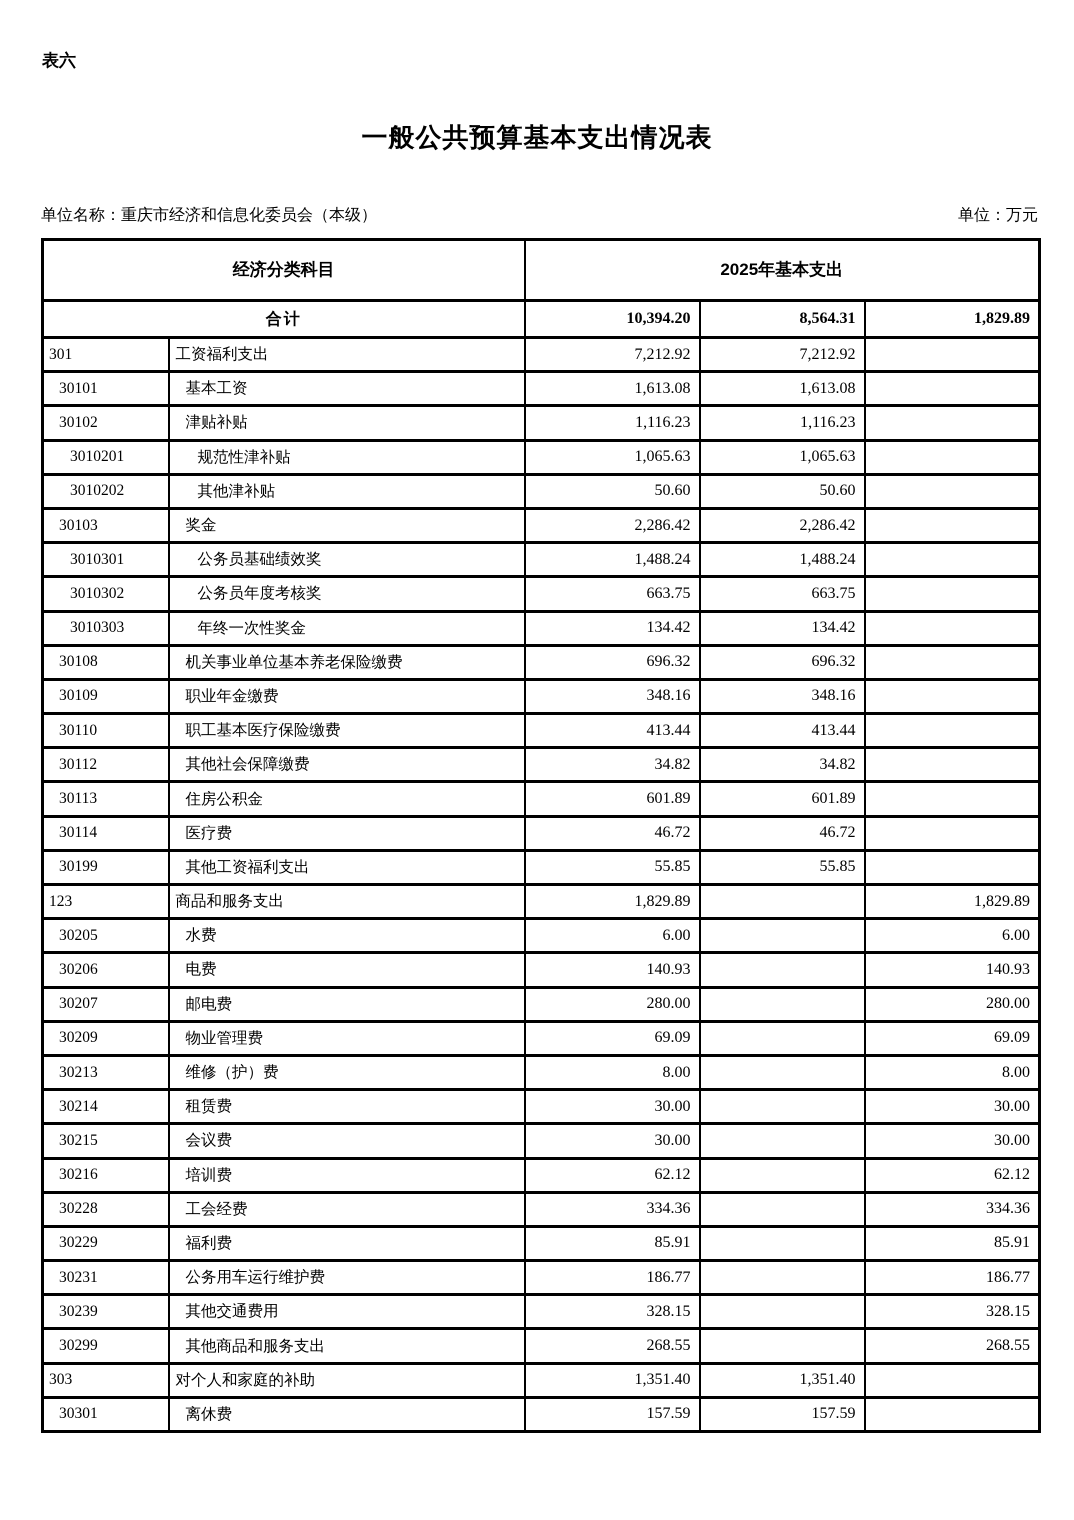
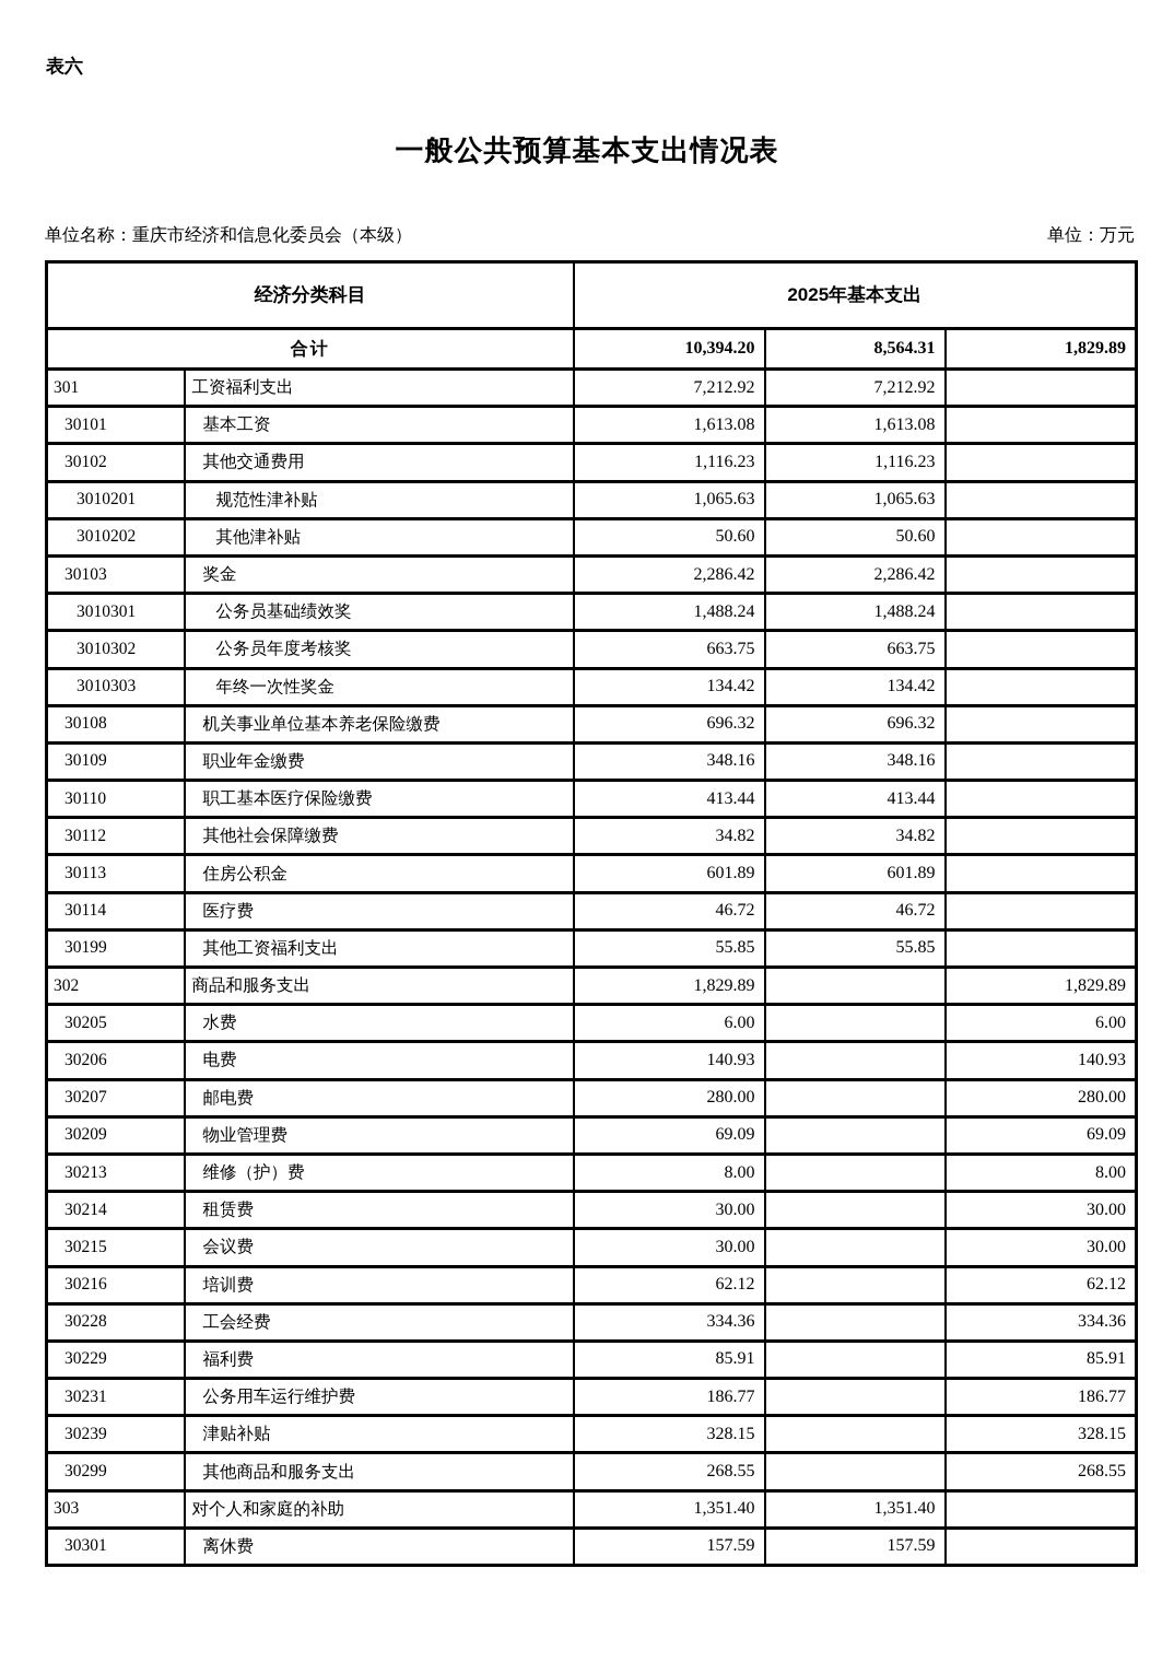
  表六
  一般公共预算基本支出情况表
  单位名称：重庆市经济和信息化委员会（本级）
  单位：万元
  经济分类科目	2025年基本支出
  合计	10,394.20	8,564.31	1,829.89
  301	工资福利支出	7,212.92	7,212.92
  30101	基本工资	1,613.08	1,613.08
- 30102	津贴补贴	1,116.23	1,116.23
+ 30102	其他交通费用	1,116.23	1,116.23
  3010201	规范性津补贴	1,065.63	1,065.63
  3010202	其他津补贴	50.60	50.60
  30103	奖金	2,286.42	2,286.42
  3010301	公务员基础绩效奖	1,488.24	1,488.24
  3010302	公务员年度考核奖	663.75	663.75
  3010303	年终一次性奖金	134.42	134.42
  30108	机关事业单位基本养老保险缴费	696.32	696.32
  30109	职业年金缴费	348.16	348.16
  30110	职工基本医疗保险缴费	413.44	413.44
  30112	其他社会保障缴费	34.82	34.82
  30113	住房公积金	601.89	601.89
  30114	医疗费	46.72	46.72
  30199	其他工资福利支出	55.85	55.85
- 123	商品和服务支出	1,829.89		1,829.89
+ 302	商品和服务支出	1,829.89		1,829.89
  30205	水费	6.00		6.00
  30206	电费	140.93		140.93
  30207	邮电费	280.00		280.00
  30209	物业管理费	69.09		69.09
  30213	维修（护）费	8.00		8.00
  30214	租赁费	30.00		30.00
  30215	会议费	30.00		30.00
  30216	培训费	62.12		62.12
  30228	工会经费	334.36		334.36
  30229	福利费	85.91		85.91
  30231	公务用车运行维护费	186.77		186.77
- 30239	其他交通费用	328.15		328.15
+ 30239	津贴补贴	328.15		328.15
  30299	其他商品和服务支出	268.55		268.55
  303	对个人和家庭的补助	1,351.40	1,351.40
  30301	离休费	157.59	157.59
